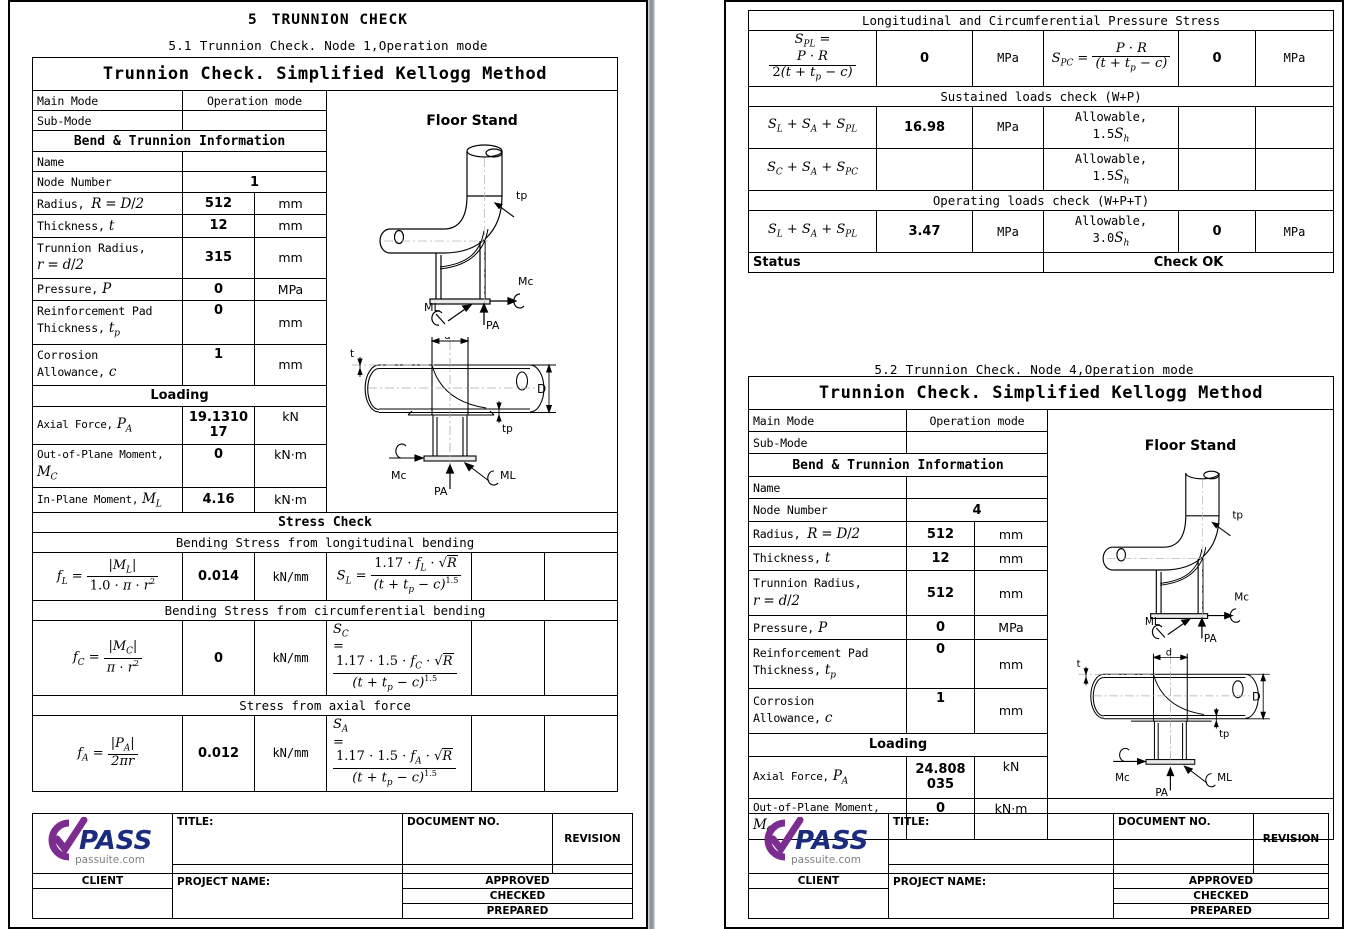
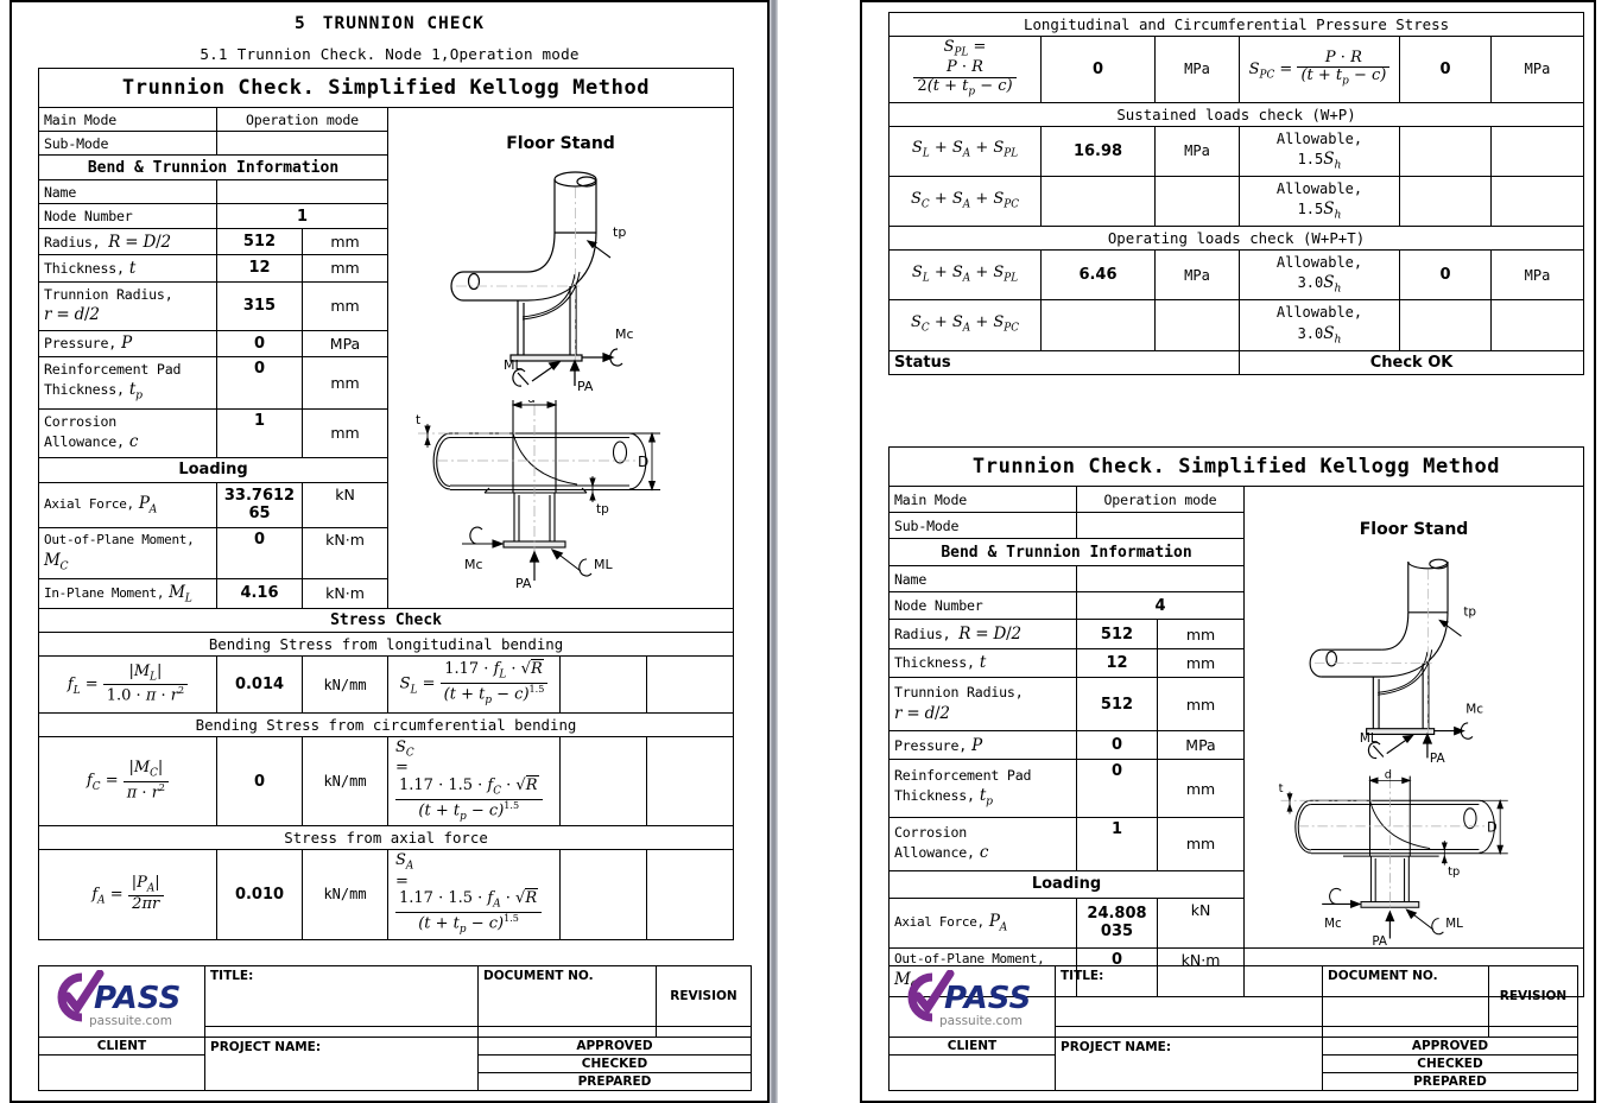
  5 TRUNNION CHECK
  5.1 Trunnion Check. Node 1,Operation mode
  Trunnion Check. Simplified Kellogg Method
  Main Mode	Operation mode	Floor Stand tp Mc PA ML D t tp Mc PA ML
  Sub-Mode
  Bend & Trunnion Information
  Name
  Node Number	1
  Radius, R = D/2	512	mm
  Thickness, t	12	mm
  Trunnion Radius,r = d/2	315	mm
  Pressure, P	0	MPa
  Reinforcement PadThickness, tp	0	mm
  CorrosionAllowance, c	1	mm
  Loading
- Axial Force, PA	19.131017	kN
+ Axial Force, PA	33.761265	kN
  Out-of-Plane Moment,MC	0	kN·m
  In-Plane Moment, ML	4.16	kN·m
  Stress Check
  Bending Stress from longitudinal bending
  fL = |ML|1.0 · π · r2	0.014	kN/mm	SL = 1.17 · fL · √R(t + tp − c)1.5
  Bending Stress from circumferential bending
  fC = |MC|π · r2	0	kN/mm	SC = 1.17 · 1.5 · fC · √R(t + tp − c)1.5
  Stress from axial force
- fA = |PA|2πr	0.012	kN/mm	SA = 1.17 · 1.5 · fA · √R(t + tp − c)1.5
+ fA = |PA|2πr	0.010	kN/mm	SA = 1.17 · 1.5 · fA · √R(t + tp − c)1.5
  PASS passuite.com	TITLE:	DOCUMENT NO.	REVISION
  CLIENT	PROJECT NAME:	APPROVED
  	CHECKED
  PREPARED
  Longitudinal and Circumferential Pressure Stress
  SPL = P · R2(t + tp − c)	0	MPa	SPC = P · R(t + tp − c)	0	MPa
  Sustained loads check (W+P)
  SL + SA + SPL	16.98	MPa	Allowable, 1.5Sh
  SC + SA + SPC			Allowable, 1.5Sh
  Operating loads check (W+P+T)
- SL + SA + SPL	3.47	MPa	Allowable, 3.0Sh	0	MPa
+ SL + SA + SPL	6.46	MPa	Allowable, 3.0Sh	0	MPa
+ SC + SA + SPC			Allowable, 3.0Sh
  Status	Check OK
- 5.2 Trunnion Check. Node 4,Operation mode
  Trunnion Check. Simplified Kellogg Method
  Main Mode	Operation mode	Floor Stand tp Mc PA ML d D t tp Mc PA ML
  Sub-Mode
  Bend & Trunnion Information
  Name
  Node Number	4
  Radius, R = D/2	512	mm
  Thickness, t	12	mm
  Trunnion Radius,r = d/2	512	mm
  Pressure, P	0	MPa
  Reinforcement PadThickness, tp	0	mm
  CorrosionAllowance, c	1	mm
  Loading
  Axial Force, PA	24.808035	kN
  Out-of-Plane Moment,M	0	kN·m
  PASS passuite.com	TITLE:	DOCUMENT NO.	REVISION
  CLIENT	PROJECT NAME:	APPROVED
  	CHECKED
  PREPARED
